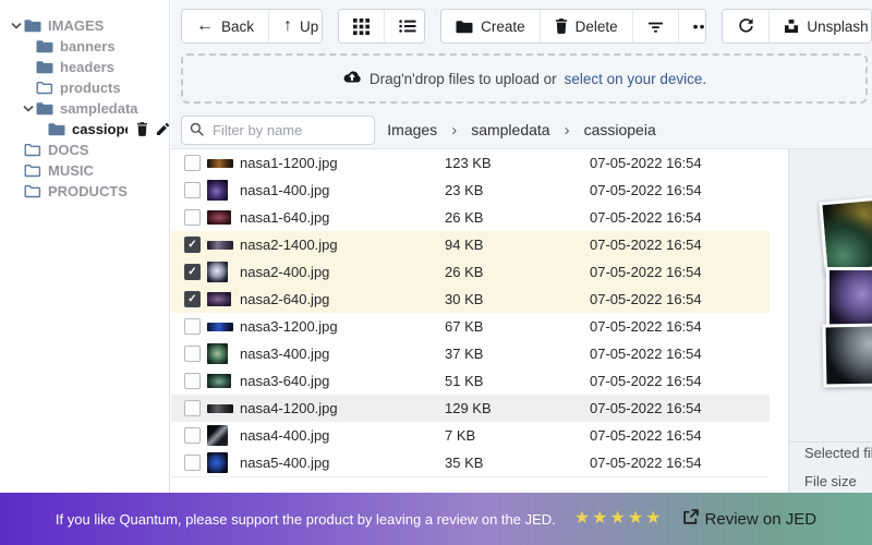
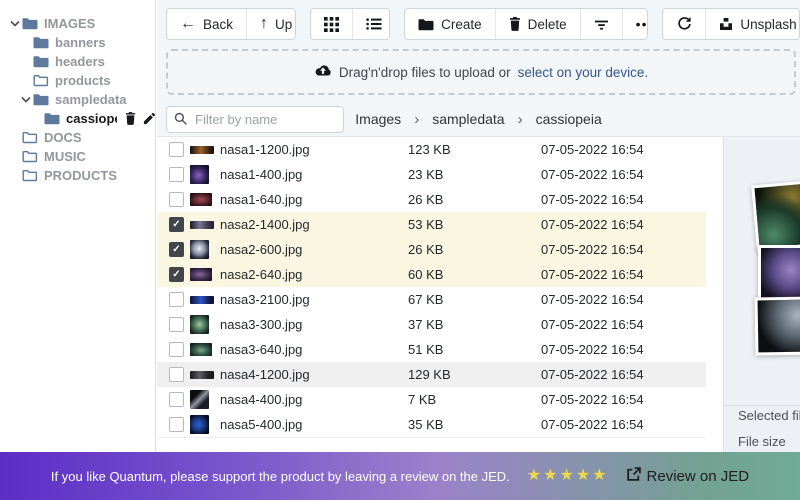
  IMAGES
  banners
  headers
  products
  sampledata
  cassiop
  DOCS
  MUSIC
  PRODUCTS
  ←
  Back
  ↑
  Up
  Create
  Delete
  Unsplash
  Drag'n'drop files to upload or
  select on your device.
  Filter by name
  Images
  ›
  sampledata
  ›
  cassiopeia
  nasa1-1200.jpg
  123 KB
  07-05-2022 16:54
  nasa1-400.jpg
  23 KB
  07-05-2022 16:54
  nasa1-640.jpg
  26 KB
  07-05-2022 16:54
  ✓
  nasa2-1400.jpg
- 94 KB
+ 53 KB
  07-05-2022 16:54
  ✓
- nasa2-400.jpg
+ nasa2-600.jpg
  26 KB
  07-05-2022 16:54
  ✓
  nasa2-640.jpg
- 30 KB
+ 60 KB
  07-05-2022 16:54
- nasa3-1200.jpg
+ nasa3-2100.jpg
  67 KB
  07-05-2022 16:54
- nasa3-400.jpg
+ nasa3-300.jpg
  37 KB
  07-05-2022 16:54
  nasa3-640.jpg
  51 KB
  07-05-2022 16:54
  nasa4-1200.jpg
  129 KB
  07-05-2022 16:54
  nasa4-400.jpg
  7 KB
  07-05-2022 16:54
  nasa5-400.jpg
  35 KB
  07-05-2022 16:54
  Selected fi
  File size
  If you like Quantum, please support the product by leaving a review on the JED.
  ★★★★★
  Review on JED
